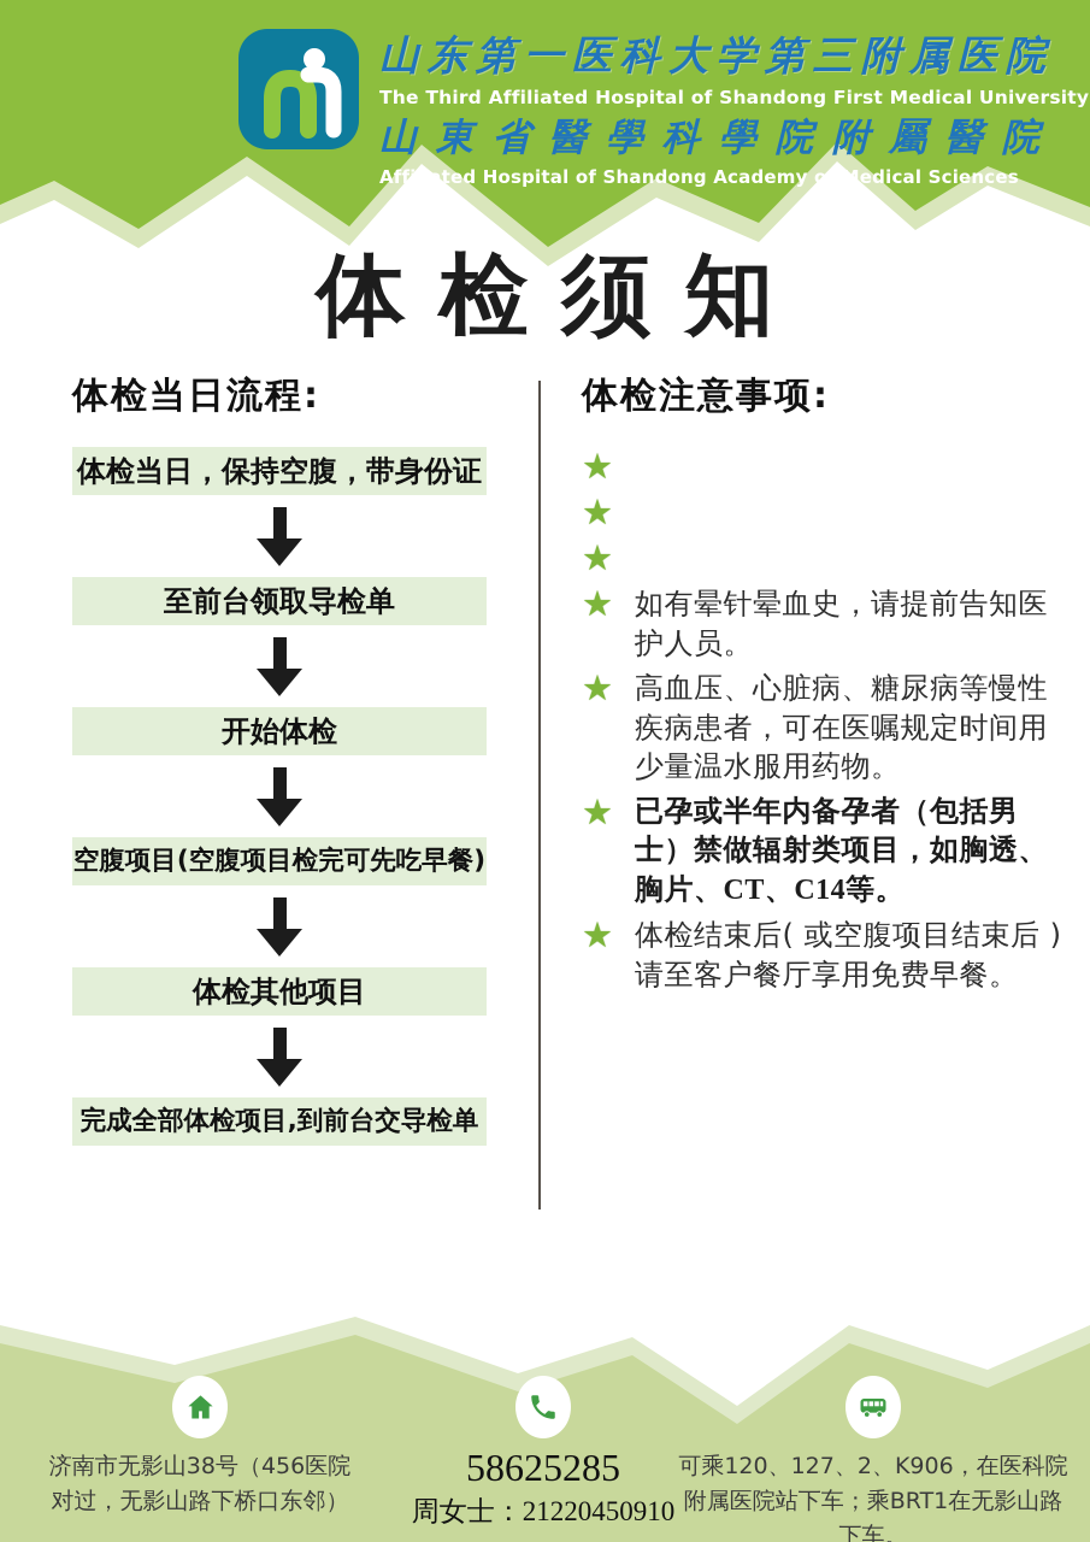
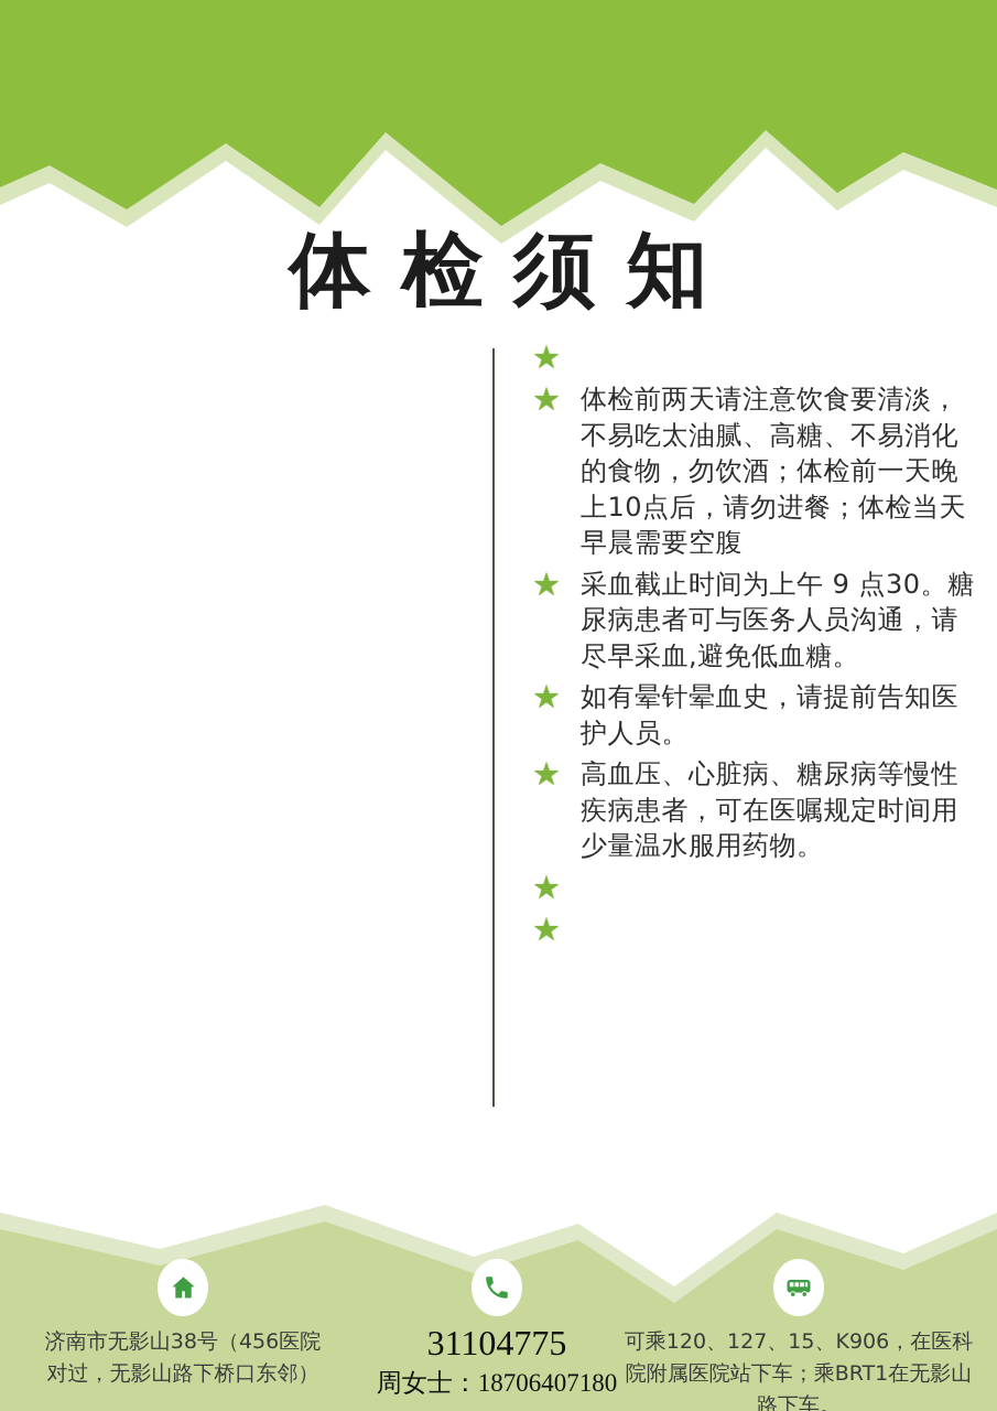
- 山东第一医科大学第三附属医院
- The Third Affiliated Hospital of Shandong First Medical University
- 山東省醫學科學院附屬醫院
- Affiliated Hospital of Shandong Academy of Medical Sciences
  体检须知
- 体检当日流程:
- 体检当日，保持空腹，带身份证
- 至前台领取导检单
- 开始体检
- 空腹项目(空腹项目检完可先吃早餐)
- 体检其他项目
- 完成全部体检项目,到前台交导检单
- 体检注意事项:
  ★
  ★
+ 体检前两天请注意饮食要清淡，不易吃太油腻、高糖、不易消化的食物，勿饮酒；体检前一天晚上10点后，请勿进餐；体检当天早晨需要空腹
  ★
+ 采血截止时间为上午 9 点30。糖尿病患者可与医务人员沟通，请尽早采血,避免低血糖。
  ★
  如有晕针晕血史，请提前告知医护人员。
  ★
  高血压、心脏病、糖尿病等慢性疾病患者，可在医嘱规定时间用少量温水服用药物。
  ★
- 已孕或半年内备孕者（包括男士）禁做辐射类项目，如胸透、胸片、CT、C14等。
  ★
- 体检结束后( 或空腹项目结束后 )请至客户餐厅享用免费早餐。
  济南市无影山38号（456医院对过，无影山路下桥口东邻）
- 58625285
+ 31104775
- 周女士：21220450910
+ 周女士：18706407180
- 可乘120、127、2、K906，在医科院附属医院站下车；乘BRT1在无影山路下车。
+ 可乘120、127、15、K906，在医科院附属医院站下车；乘BRT1在无影山路下车。
